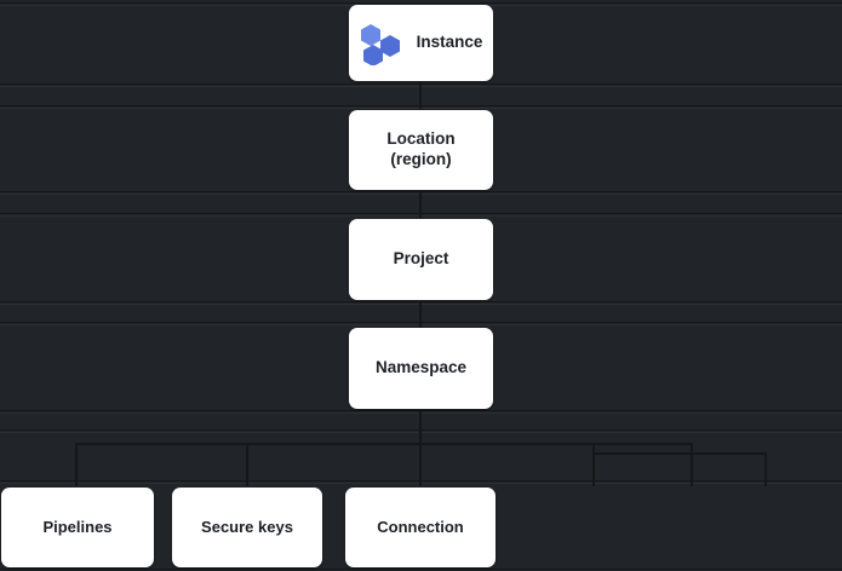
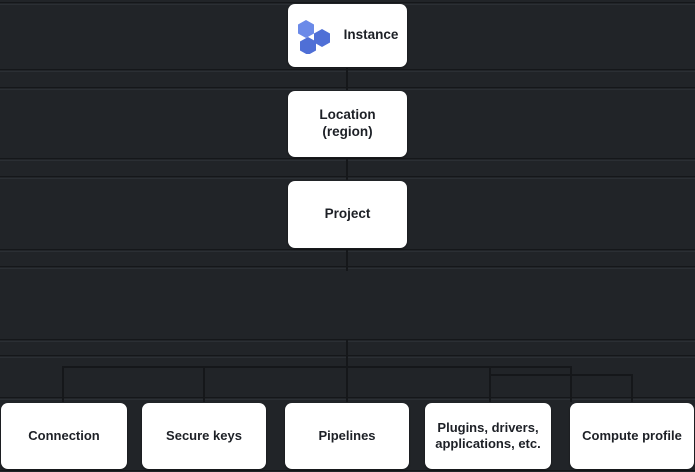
  Instance
  Location
  (region)
  Project
- Namespace
- Pipelines
+ Connection
  Secure keys
- Connection
+ Pipelines
+ Plugins, drivers,
+ applications, etc.
+ Compute profile
